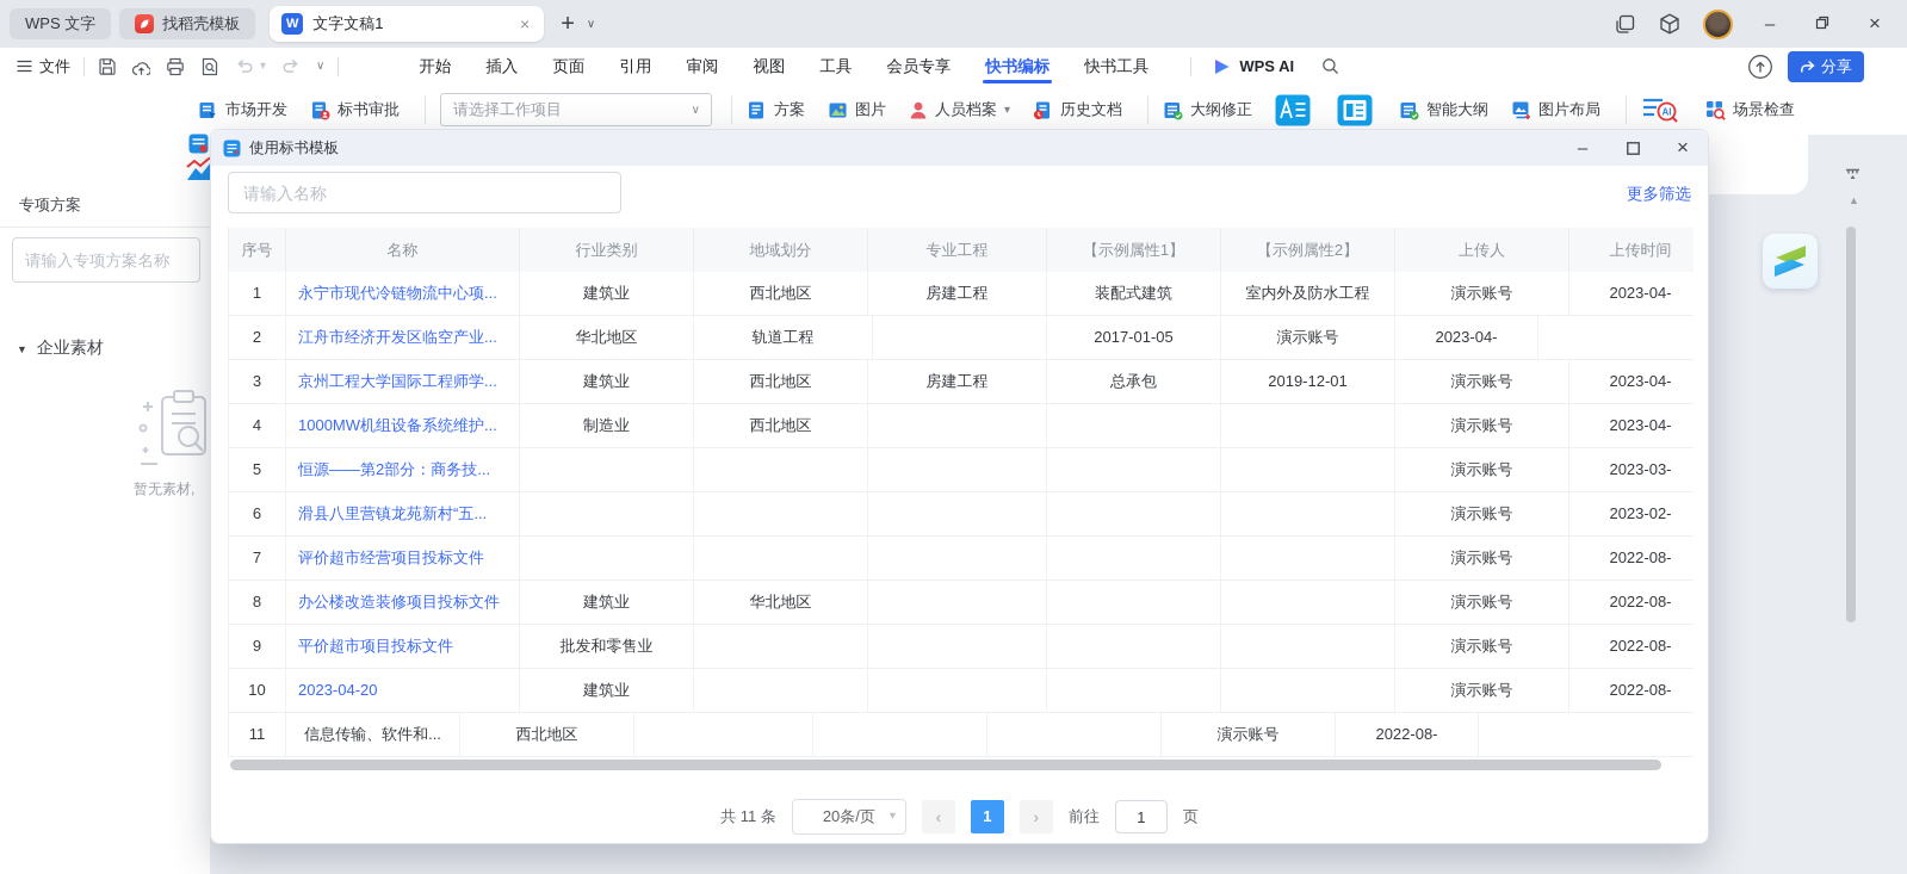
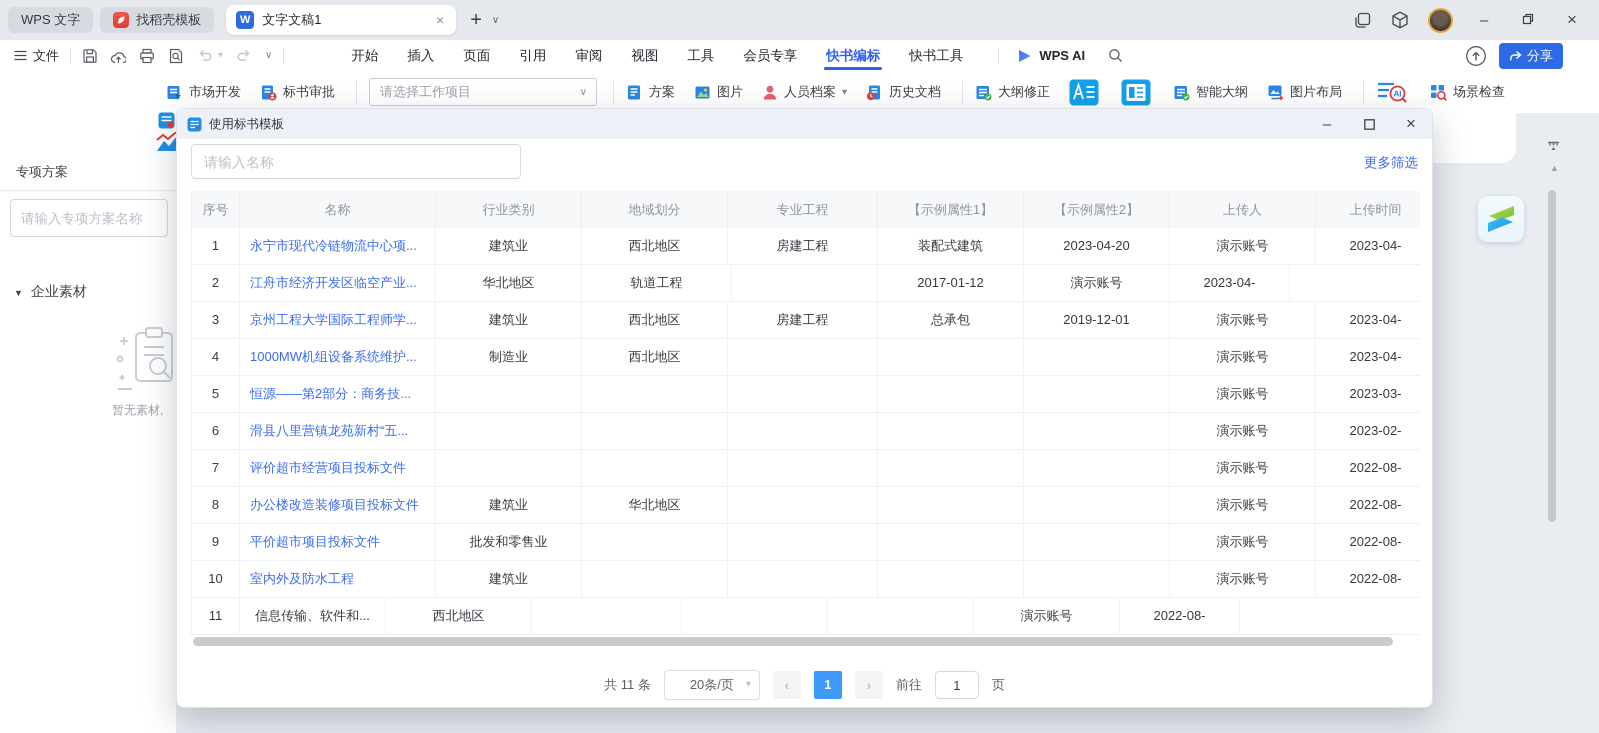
  WPS 文字
  找稻壳模板
  W
  文字文稿1
  ×
  +
  ∨
  –
  ×
  文件
  ▾
  ∨
  开始
  插入
  页面
  引用
  审阅
  视图
  工具
  会员专享
  快书编标
  快书工具
  WPS AI
  分享
  市场开发
  标书审批
  请选择工作项目
  ∨
  方案
  图片
  人员档案
  ▾
  历史文档
  大纲修正
  智能大纲
  图片布局
  AI
  场景检查
  专项方案
  请输入专项方案名称
  ▼
  企业素材
  暂无素材,
  ▲
  使用标书模板
  –
  ×
  请输入名称
  更多筛选
  序号
  名称
  行业类别
  地域划分
  专业工程
  【示例属性1】
  【示例属性2】
  上传人
  上传时间
  1
  永宁市现代冷链物流中心项...
  建筑业
  西北地区
  房建工程
  装配式建筑
- 室内外及防水工程
+ 2023-04-20
  演示账号
  2023-04-
  2
  江舟市经济开发区临空产业...
  华北地区
  轨道工程
- 2017-01-05
+ 2017-01-12
  演示账号
  2023-04-
  3
  京州工程大学国际工程师学...
  建筑业
  西北地区
  房建工程
  总承包
  2019-12-01
  演示账号
  2023-04-
  4
  1000MW机组设备系统维护...
  制造业
  西北地区
  演示账号
  2023-04-
  5
  恒源——第2部分：商务技...
  演示账号
  2023-03-
  6
  滑县八里营镇龙苑新村“五...
  演示账号
  2023-02-
  7
  评价超市经营项目投标文件
  演示账号
  2022-08-
  8
  办公楼改造装修项目投标文件
  建筑业
  华北地区
  演示账号
  2022-08-
  9
  平价超市项目投标文件
  批发和零售业
  演示账号
  2022-08-
  10
- 2023-04-20
+ 室内外及防水工程
  建筑业
  演示账号
  2022-08-
  11
  信息传输、软件和...
  西北地区
  演示账号
  2022-08-
  共 11 条
  20条/页
  ▾
  ‹
  1
  ›
  前往
  1
  页
